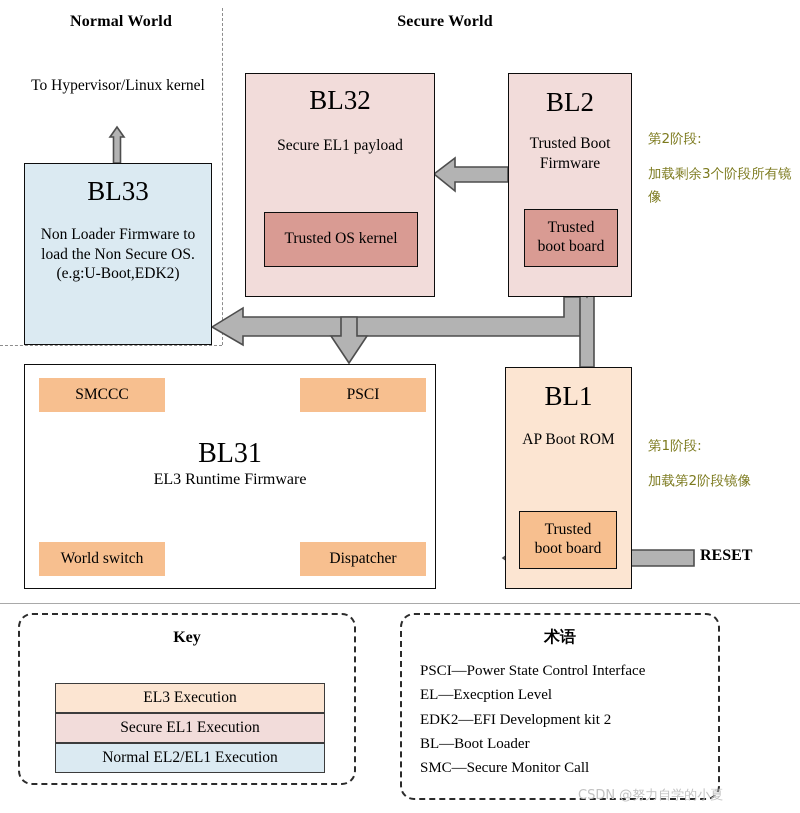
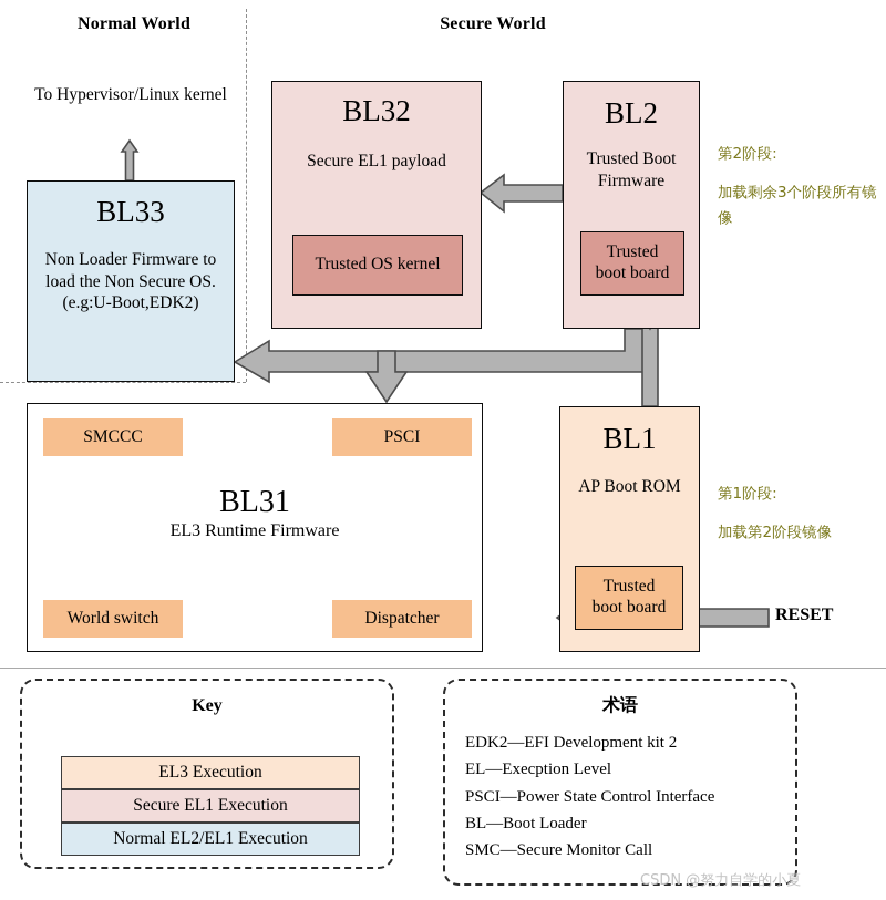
  Normal World
  Secure World
  To Hypervisor/Linux kernel
  BL33
  Non Loader Firmware to load the Non Secure OS. (e.g:U-Boot,EDK2)
  BL32
  Secure EL1 payload
  Trusted OS kernel
  BL2
  Trusted Boot Firmware
  Trusted
  boot board
  SMCCC
  PSCI
  BL31
  EL3 Runtime Firmware
  World switch
  Dispatcher
  BL1
  AP Boot ROM
  Trusted
  boot board
  第2阶段:
  加载剩余3个阶段所有镜像
  第1阶段:
  加载第2阶段镜像
  RESET
  Key
  EL3 Execution
  Secure EL1 Execution
  Normal EL2/EL1 Execution
  术语
- PSCI—Power State Control Interface
+ EDK2—EFI Development kit 2
  EL—Execption Level
- EDK2—EFI Development kit 2
+ PSCI—Power State Control Interface
  BL—Boot Loader
  SMC—Secure Monitor Call
  CSDN @努力自学的小夏
